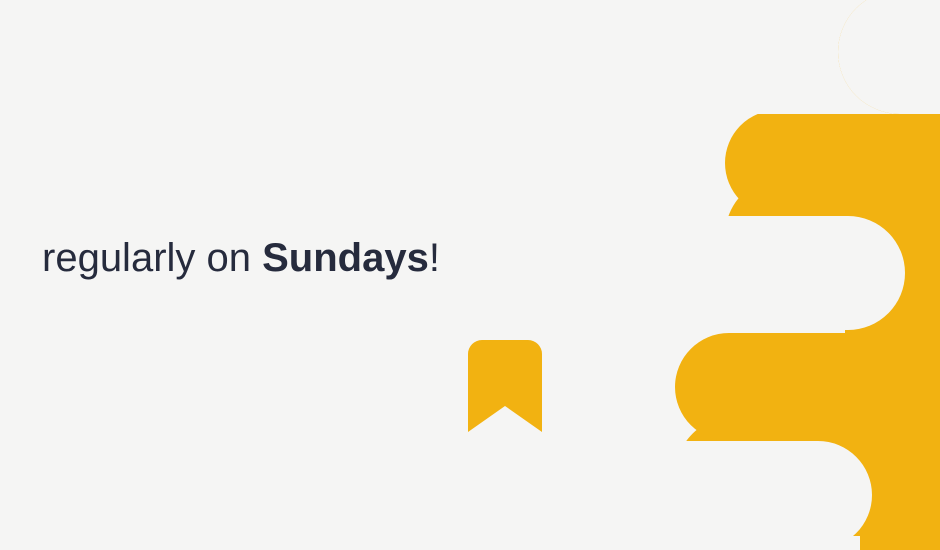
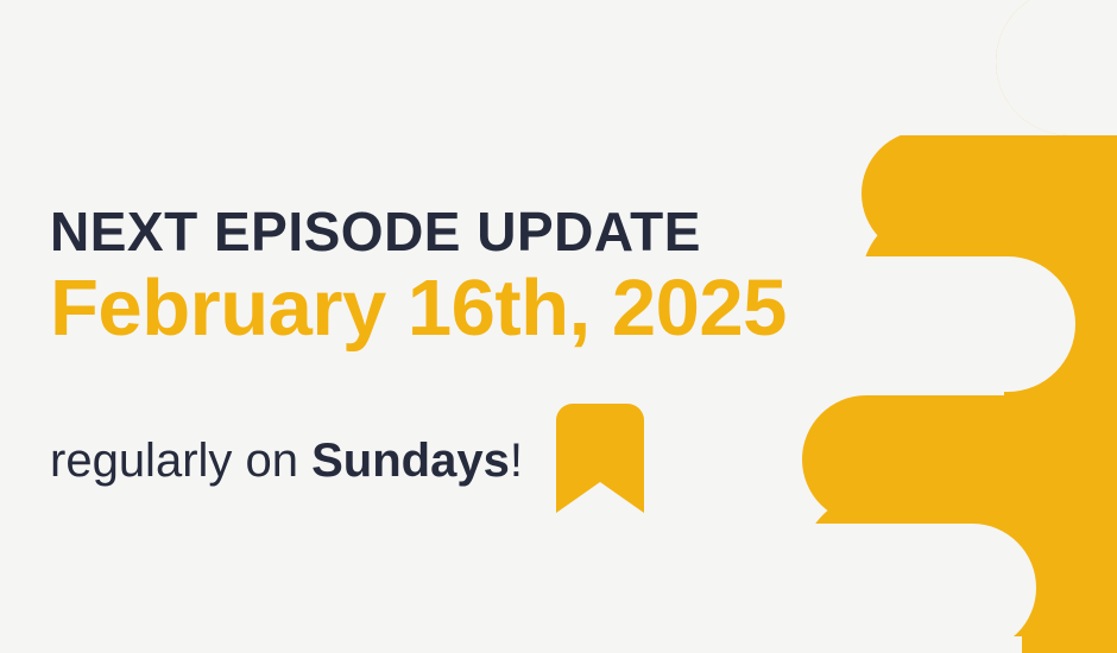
+ NEXT EPISODE UPDATE
+ February 16th, 2025
  regularly on Sundays!
